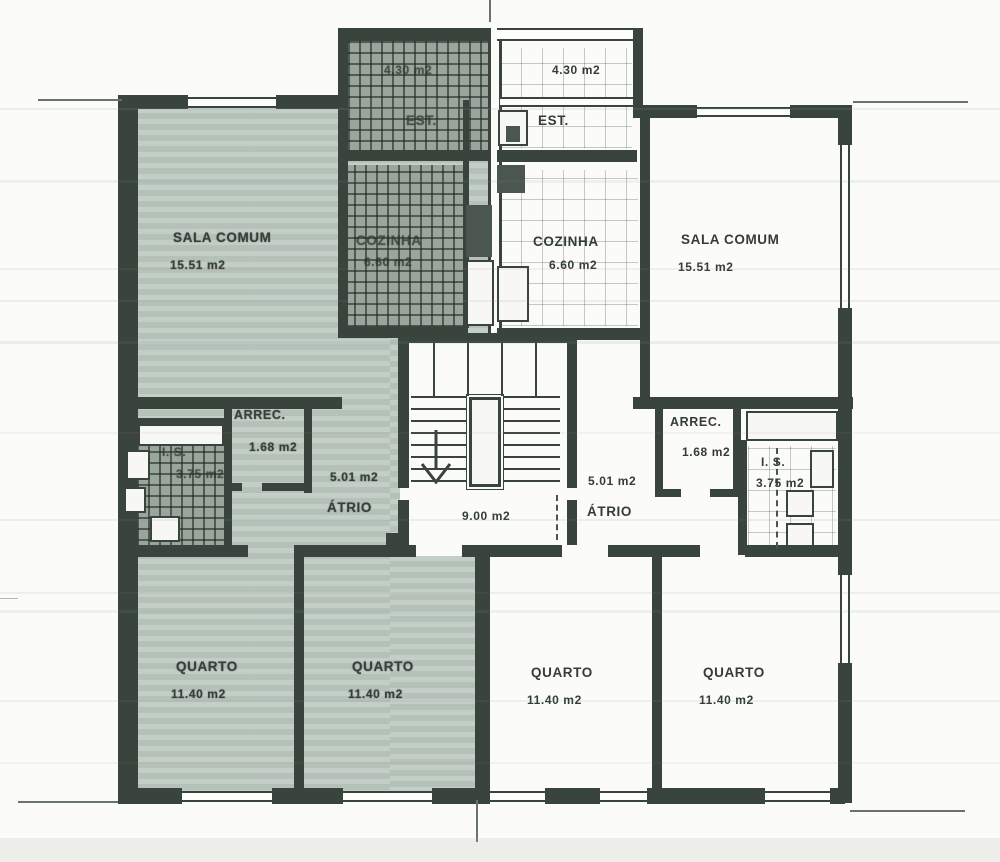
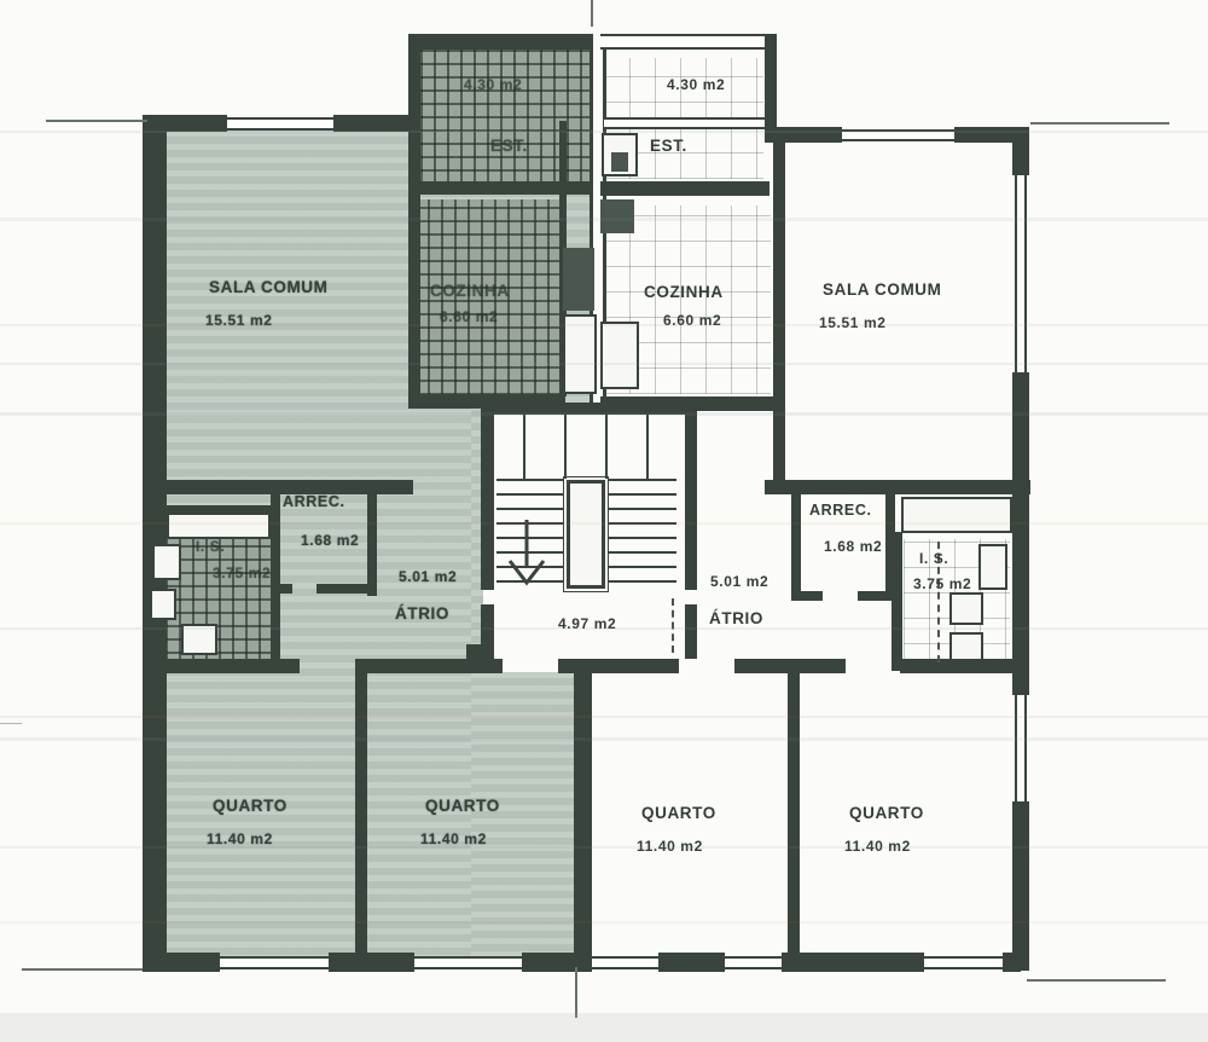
  SALA COMUM
  15.51 m2
  4.30 m2
  EST.
  COZINHA
  6.60 m2
  ARREC.
  1.68 m2
  I. S.
  3.75 m2
  5.01 m2
  ÁTRIO
  QUARTO
  11.40 m2
  QUARTO
  11.40 m2
  SALA COMUM
  15.51 m2
  4.30 m2
  EST.
  COZINHA
  6.60 m2
  ARREC.
  1.68 m2
  I. S.
  3.75 m2
  5.01 m2
  ÁTRIO
  QUARTO
  11.40 m2
  QUARTO
  11.40 m2
- 9.00 m2
+ 4.97 m2
